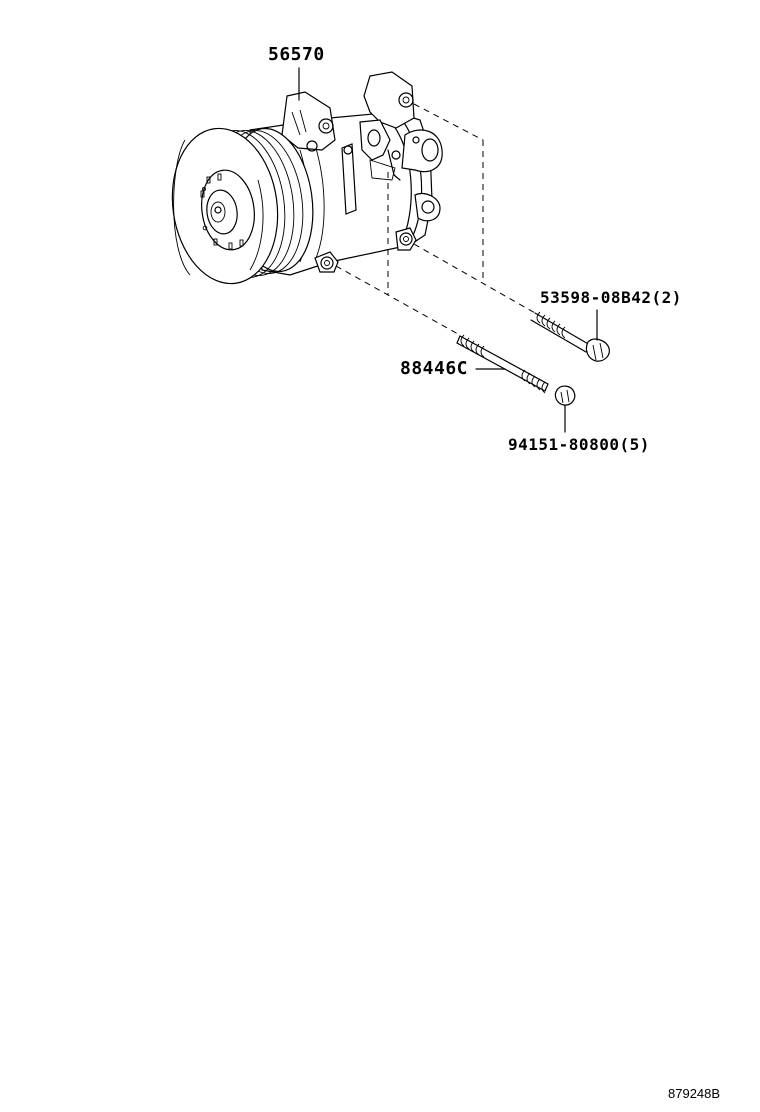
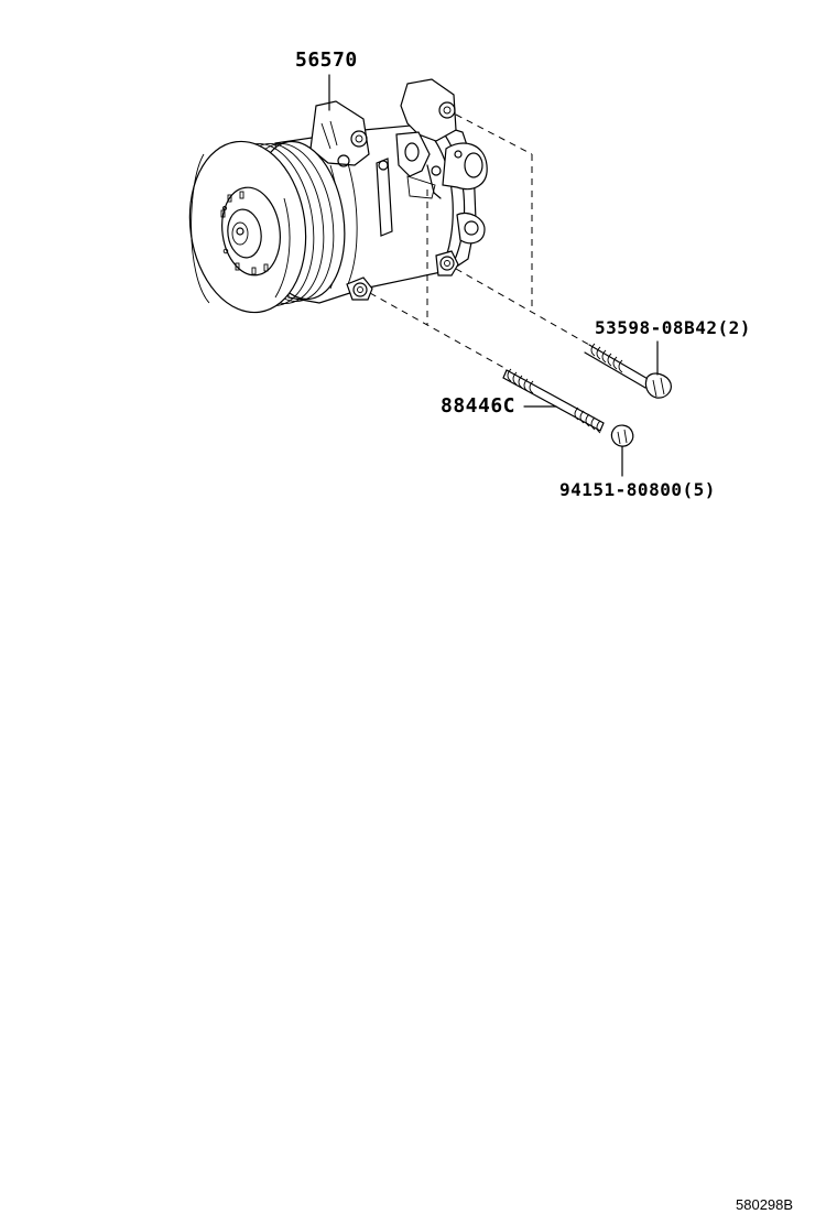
  56570
  53598-08B42(2)
  88446C
  94151-80800(5)
- 879248B
+ 580298B
